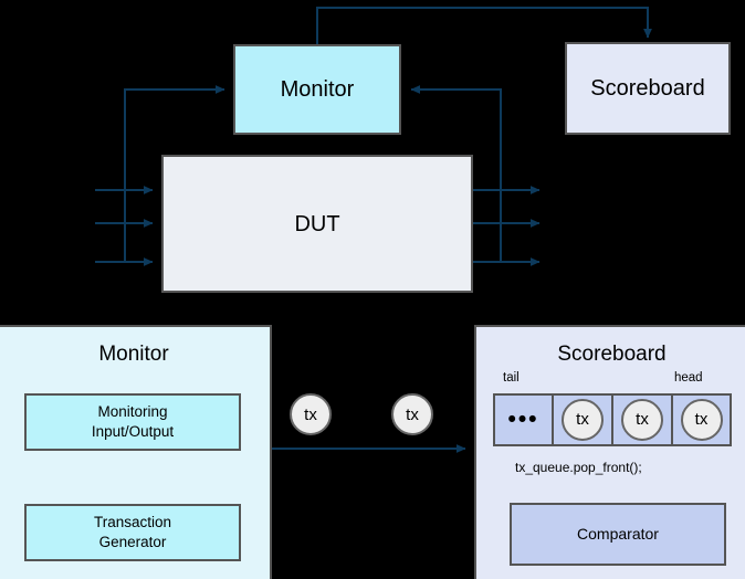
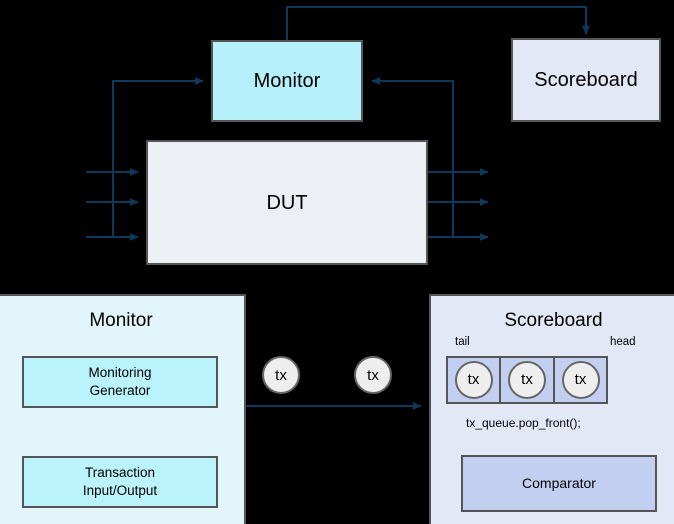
  Monitor
  DUT
  Scoreboard
  Monitor
  Monitoring
- Input/Output
+ Generator
  Transaction
- Generator
+ Input/Output
  tx
  tx
  Scoreboard
  tail
  head
- •••
  tx
  tx
  tx
  tx_queue.pop_front();
  Comparator
